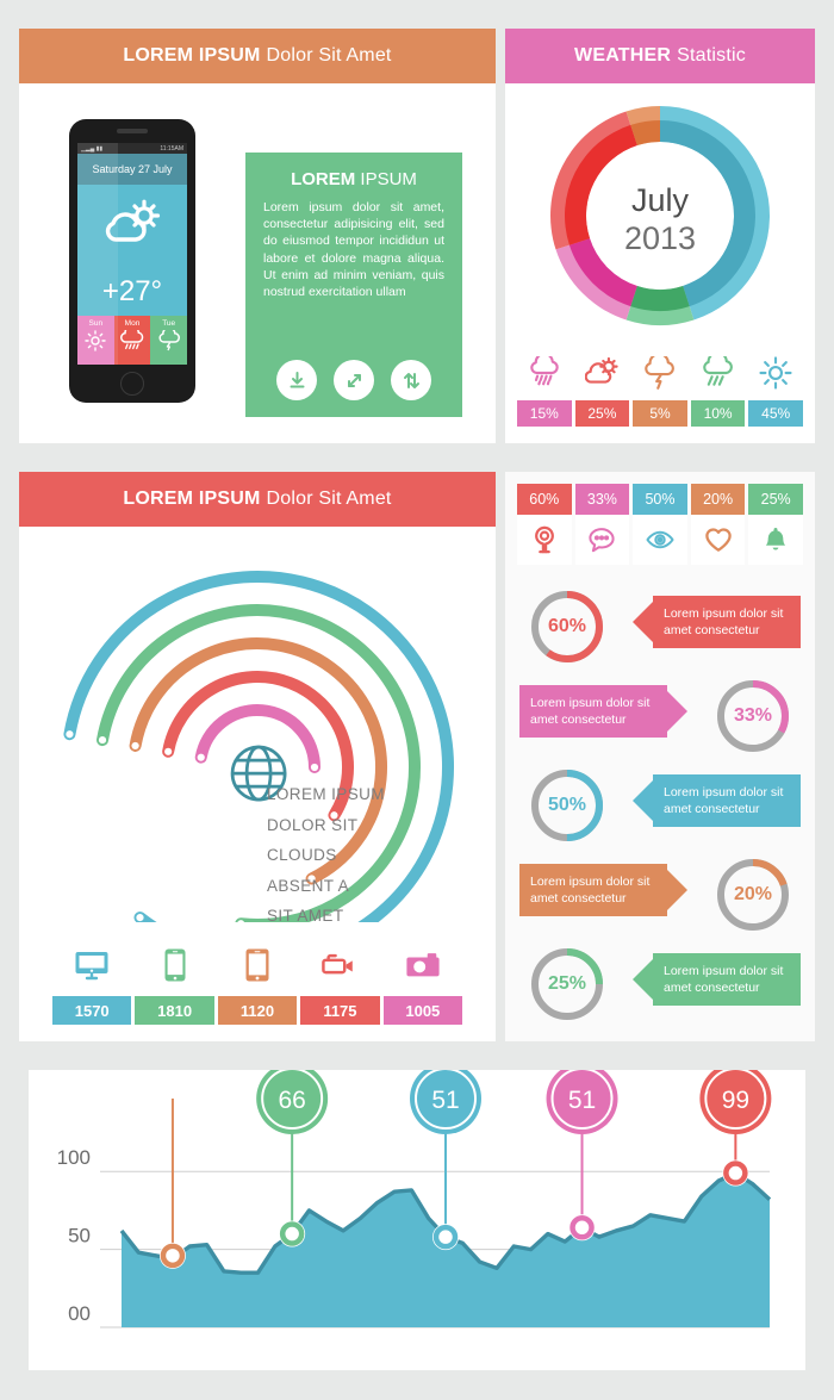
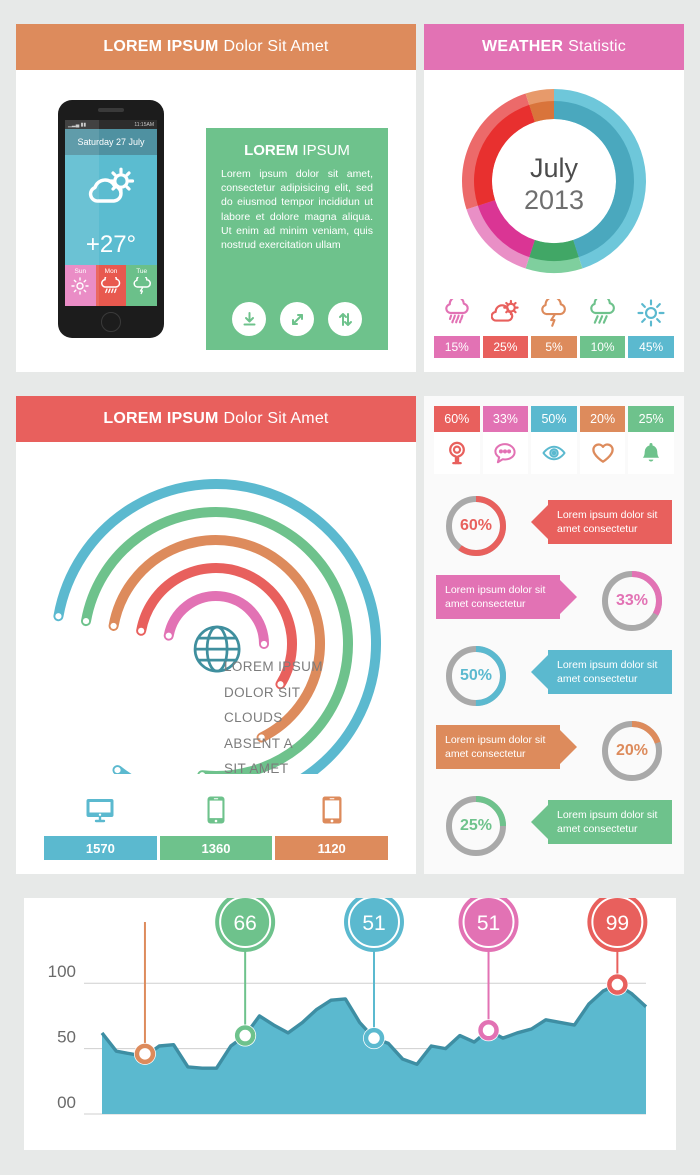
  LOREM IPSUM
  Dolor Sit Amet
  Saturday 27 July
  +27°
  LOREM IPSUM
  Lorem ipsum dolor sit amet, consectetur adipisicing elit, sed do eiusmod tempor incididun ut labore et dolore magna aliqua. Ut enim ad minim veniam, quis nostrud exercitation ullam
  WEATHER
  Statistic
  July
  2013
  15%
  25%
  5%
  10%
  45%
  LOREM IPSUM
  Dolor Sit Amet
  LOREM IPSUM
  DOLOR SIT
  CLOUDS
  ABSENT A
  SIT AMET
  1570
- 1810
+ 1360
  1120
- 1175
- 1005
  60%
  33%
  50%
  20%
  25%
  60%
  Lorem ipsum dolor sit amet consectetur
  33%
  Lorem ipsum dolor sit amet consectetur
  50%
  Lorem ipsum dolor sit amet consectetur
  20%
  Lorem ipsum dolor sit amet consectetur
  25%
  Lorem ipsum dolor sit amet consectetur
  100
  50
  00
  66
  51
  51
  99
